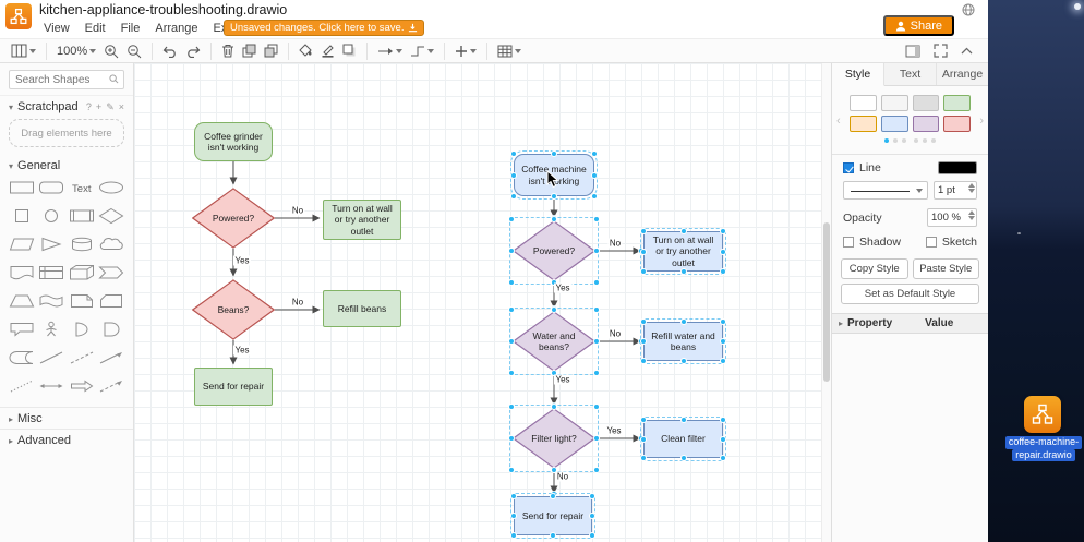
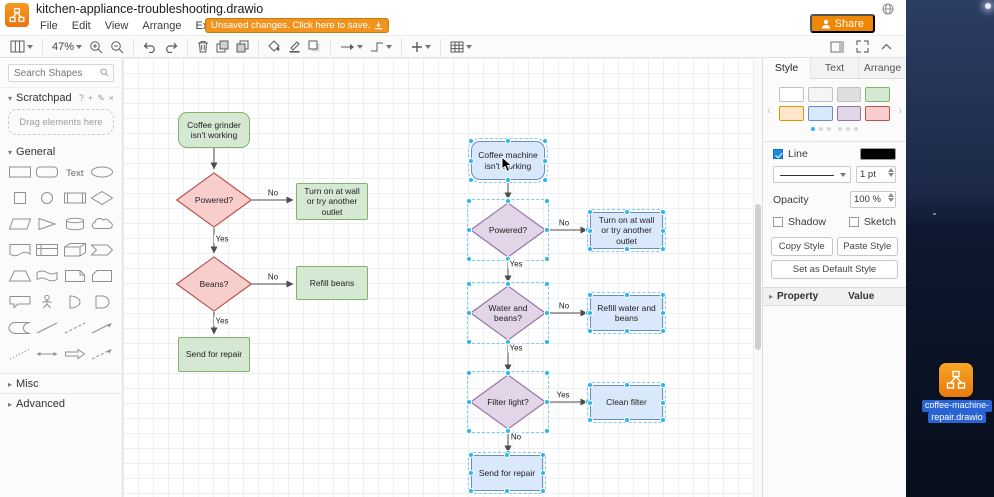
  coffee-machine-
  repair.drawio
  kitchen-appliance-troubleshooting.drawio
- View
+ File
  Edit
- File
+ View
  Arrange
  Unsaved changes. Click here to save.
  Share
- 100%
+ 47%
  Search Shapes
  ▾
  Scratchpad
  ?
  +
  ✎
  ×
  Drag elements here
  ▾
  General
  Text
  ▸
  Misc
  ▸
  Advanced
  Coffee grinder isn't working
  Powered?
  Turn on at wall or try another outlet
  Beans?
  Refill beans
  Send for repair
  No
  Yes
  No
  Yes
  Coffee machine isn'trking
  Powered?
  Turn on at wall or try another outlet
  Water and beans?
  Refill water and beans
  Filter light?
  Clean filter
  Send for repair
  No
  Yes
  No
  Yes
  Yes
  No
  Style
  Text
  Arrange
  ‹
  ›
  Line
  1 pt
  Opacity
  100 %
  Shadow
  Sketch
  Copy Style
  Paste Style
  Set as Default Style
  ▸
  Property
  Value
